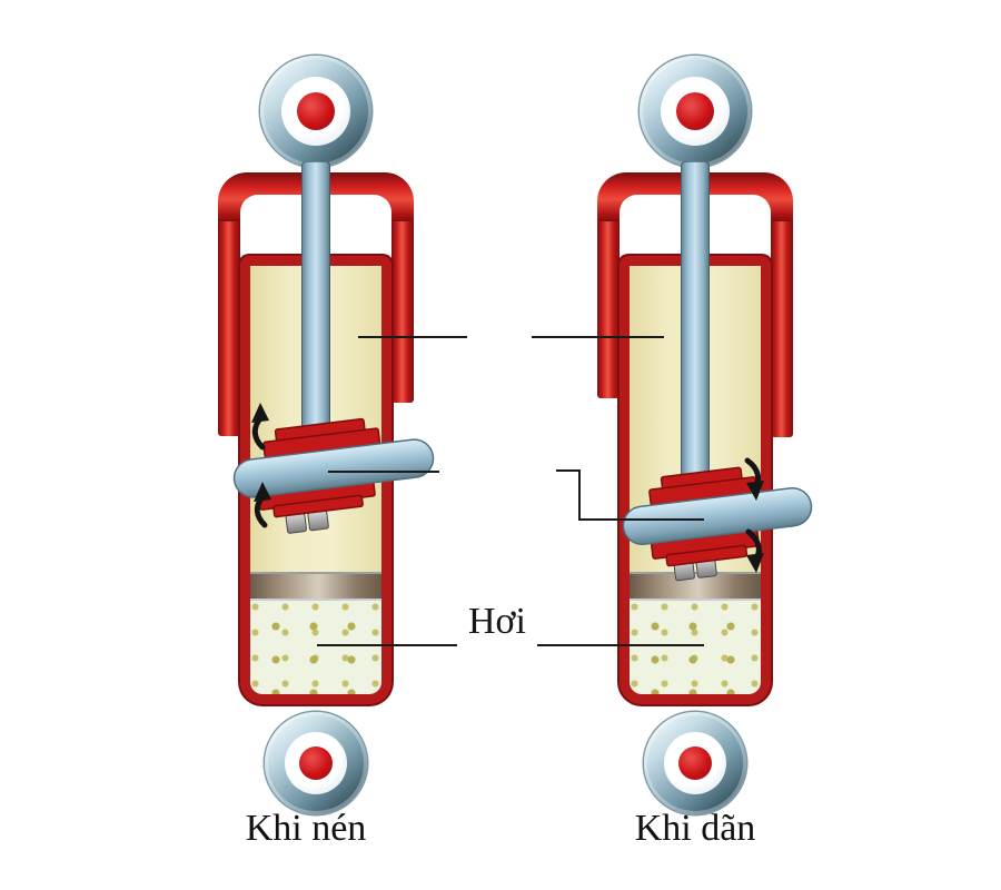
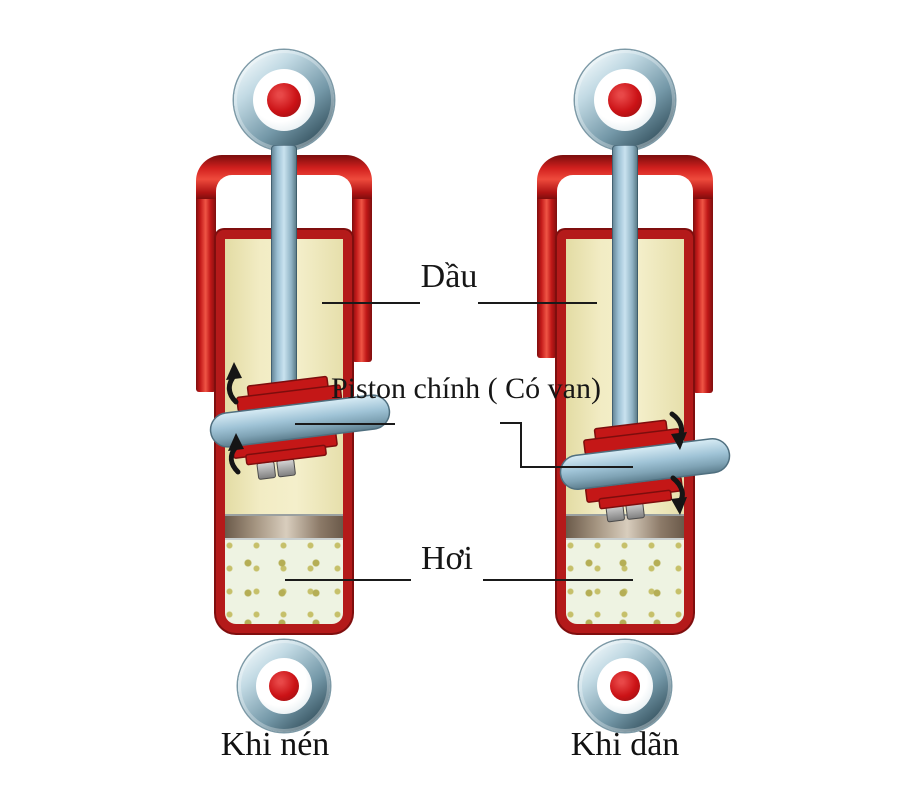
  Khi nén
  Khi dãn
+ Dầu
+ Piston chính ( Có van)
  Hơi
